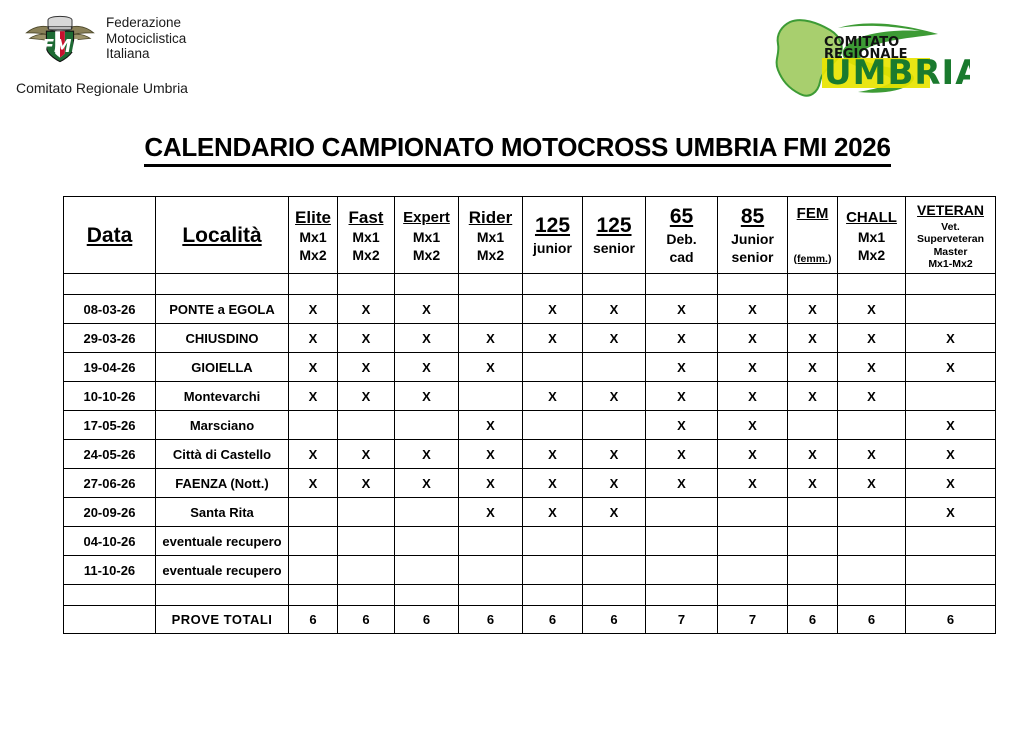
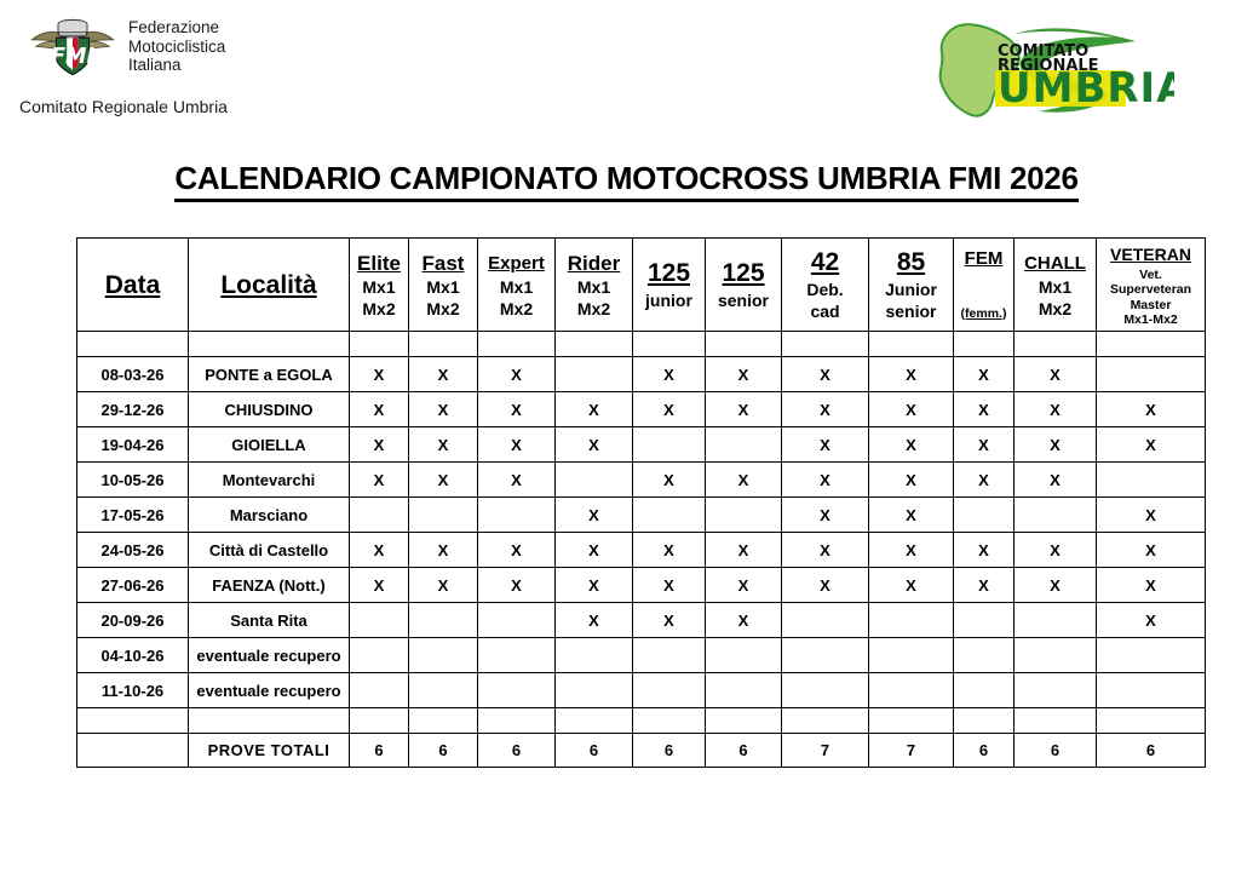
  FMI
  Federazione
  Motociclistica
  Italiana
  Comitato Regionale Umbria
  UMBRIA
  COMITATO
  REGIONALE
  CALENDARIO CAMPIONATO MOTOCROSS UMBRIA FMI 2026
- Data	Località	Elite Mx1 Mx2	Fast Mx1 Mx2	Expert Mx1 Mx2	Rider Mx1 Mx2	125 junior	125 senior	65 Deb. cad	85 Junior senior	FEM (femm.)	CHALL Mx1 Mx2	VETERAN Vet. Superveteran Master Mx1-Mx2
+ Data	Località	Elite Mx1 Mx2	Fast Mx1 Mx2	Expert Mx1 Mx2	Rider Mx1 Mx2	125 junior	125 senior	42 Deb. cad	85 Junior senior	FEM (femm.)	CHALL Mx1 Mx2	VETERAN Vet. Superveteran Master Mx1-Mx2
  08-03-26	PONTE a EGOLA	X	X	X		X	X	X	X	X	X
- 29-03-26	CHIUSDINO	X	X	X	X	X	X	X	X	X	X	X
+ 29-12-26	CHIUSDINO	X	X	X	X	X	X	X	X	X	X	X
  19-04-26	GIOIELLA	X	X	X	X			X	X	X	X	X
- 10-10-26	Montevarchi	X	X	X		X	X	X	X	X	X
+ 10-05-26	Montevarchi	X	X	X		X	X	X	X	X	X
  17-05-26	Marsciano				X			X	X			X
  24-05-26	Città di Castello	X	X	X	X	X	X	X	X	X	X	X
  27-06-26	FAENZA (Nott.)	X	X	X	X	X	X	X	X	X	X	X
  20-09-26	Santa Rita				X	X	X					X
  04-10-26	eventuale recupero
  11-10-26	eventuale recupero
  	PROVE TOTALI	6	6	6	6	6	6	7	7	6	6	6
